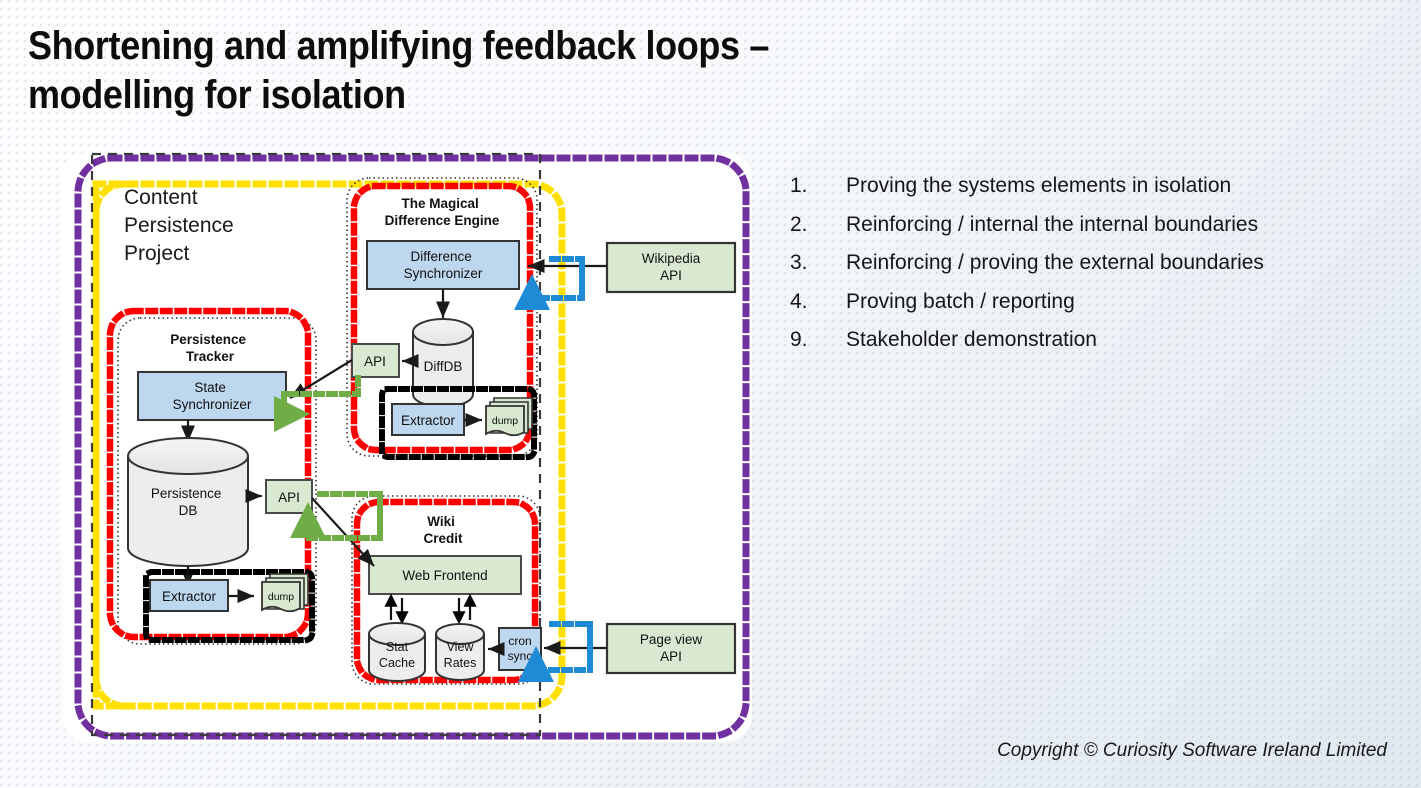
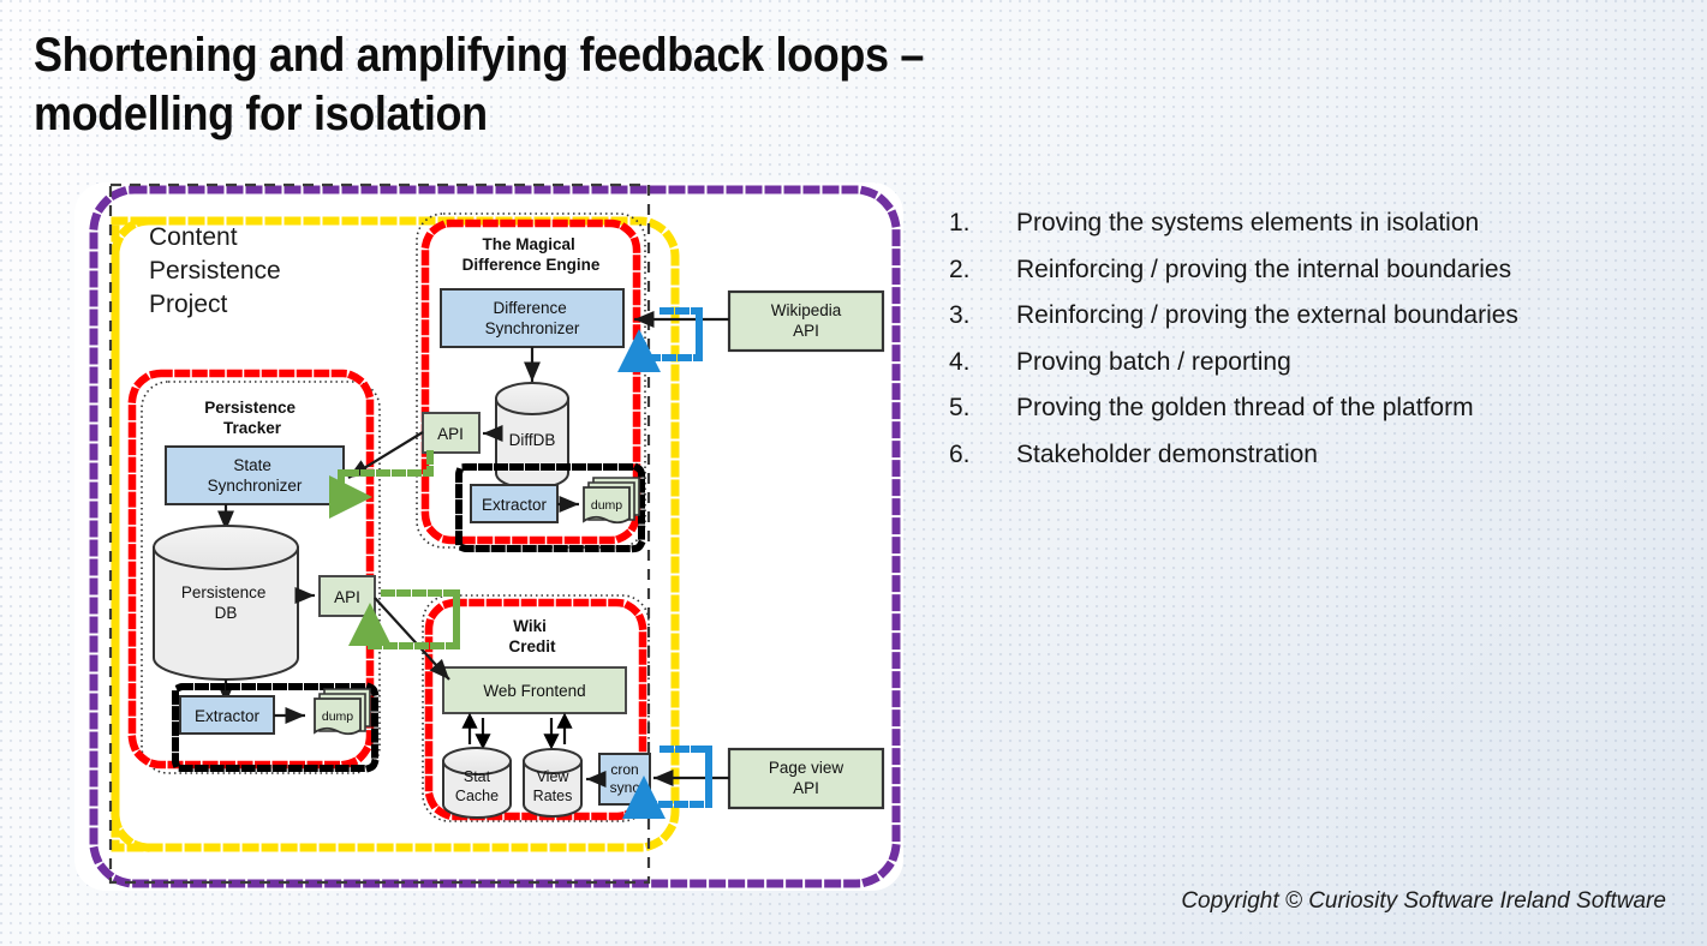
  Shortening and amplifying feedback loops –
  modelling for isolation
  Content Persistence Project
  The Magical Difference Engine
  Difference Synchronizer
  DiffDB
  API
  Extractor
  dump
  Persistence Tracker
  State Synchronizer
  Persistence DB
  API
  Extractor
  dump
  Wiki Credit
  Web Frontend
  Stat Cache
  View Rates
  cron sync
  Wikipedia API
  Page view API
  1.
  Proving the systems elements in isolation
  2.
- Reinforcing / internal the internal boundaries
+ Reinforcing / proving the internal boundaries
  3.
  Reinforcing / proving the external boundaries
  4.
  Proving batch / reporting
+ 5.
+ Proving the golden thread of the platform
- 9.
+ 6.
  Stakeholder demonstration
- Copyright © Curiosity Software Ireland Limited
+ Copyright © Curiosity Software Ireland Software
